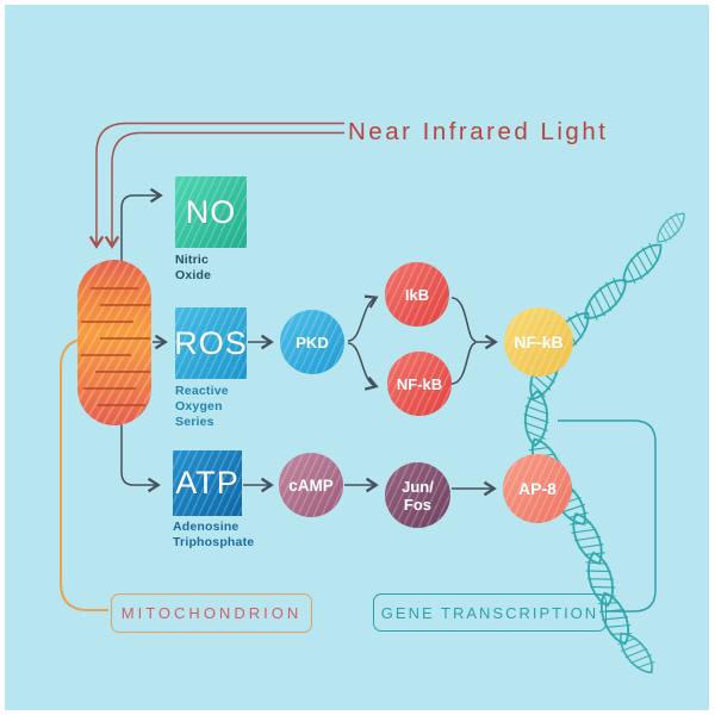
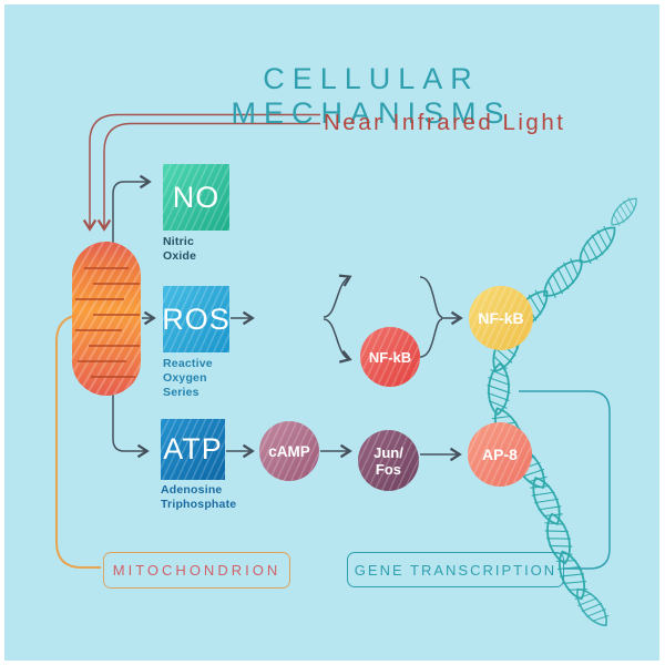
+ CELLULAR MECHANISMS
  Near Infrared Light
  NO
  Nitric
  Oxide
  ROS
  Reactive
  Oxygen
  Series
  ATP
  Adenosine
  Triphosphate
- PKD
- IkB
  NF-kB
  NF-kB
  cAMP
  Jun/
  Fos
  AP-8
  MITOCHONDRION
  GENE TRANSCRIPTION
